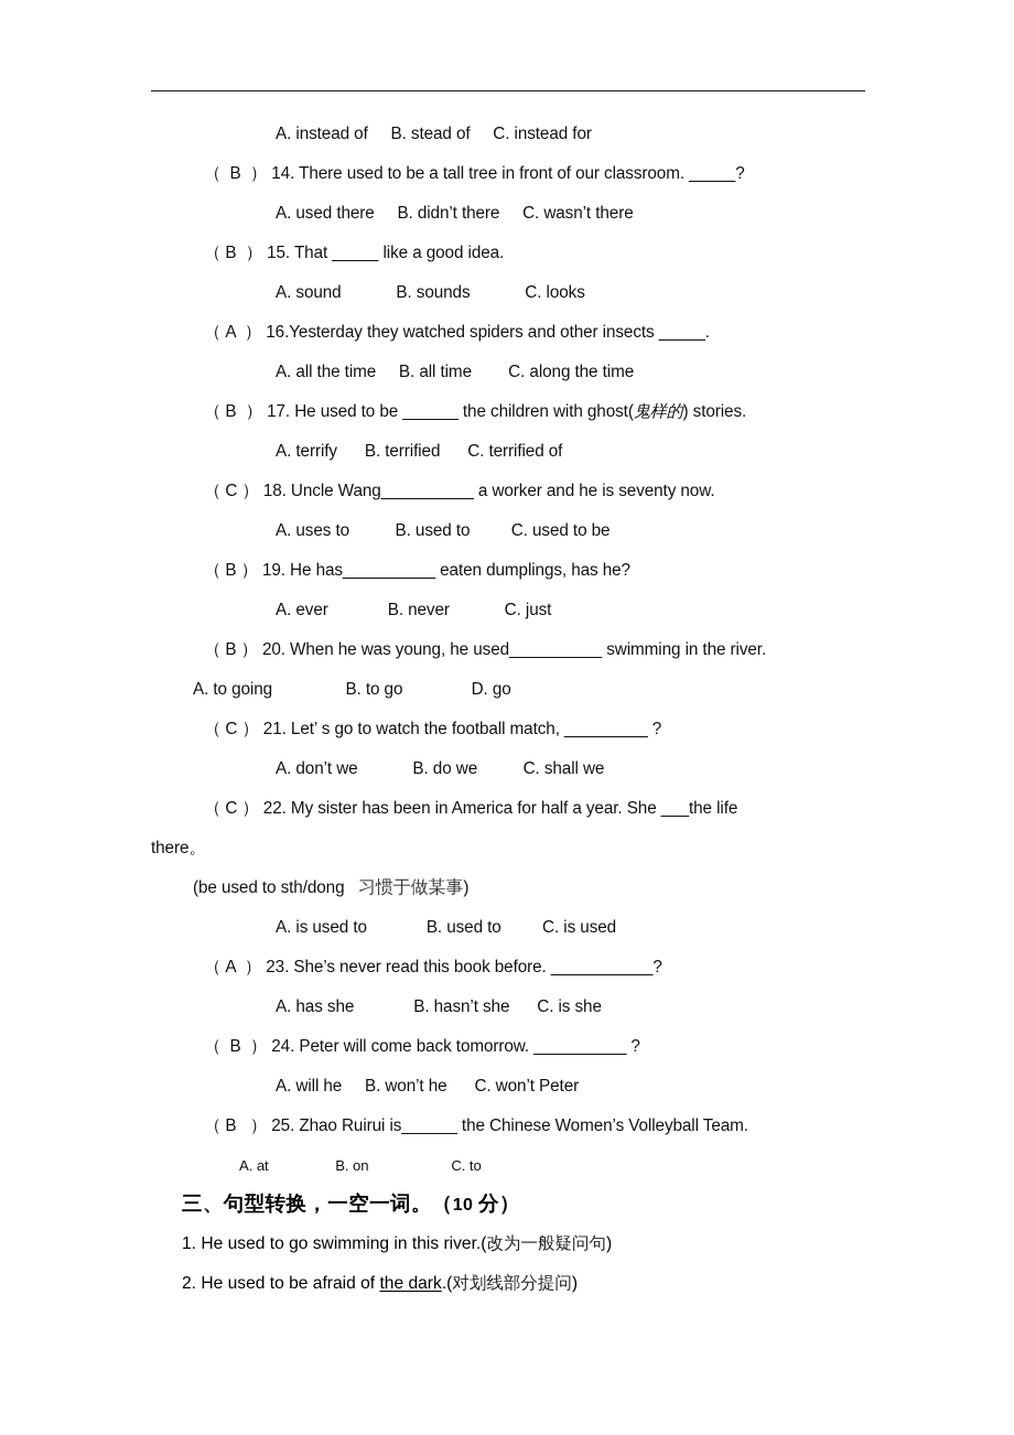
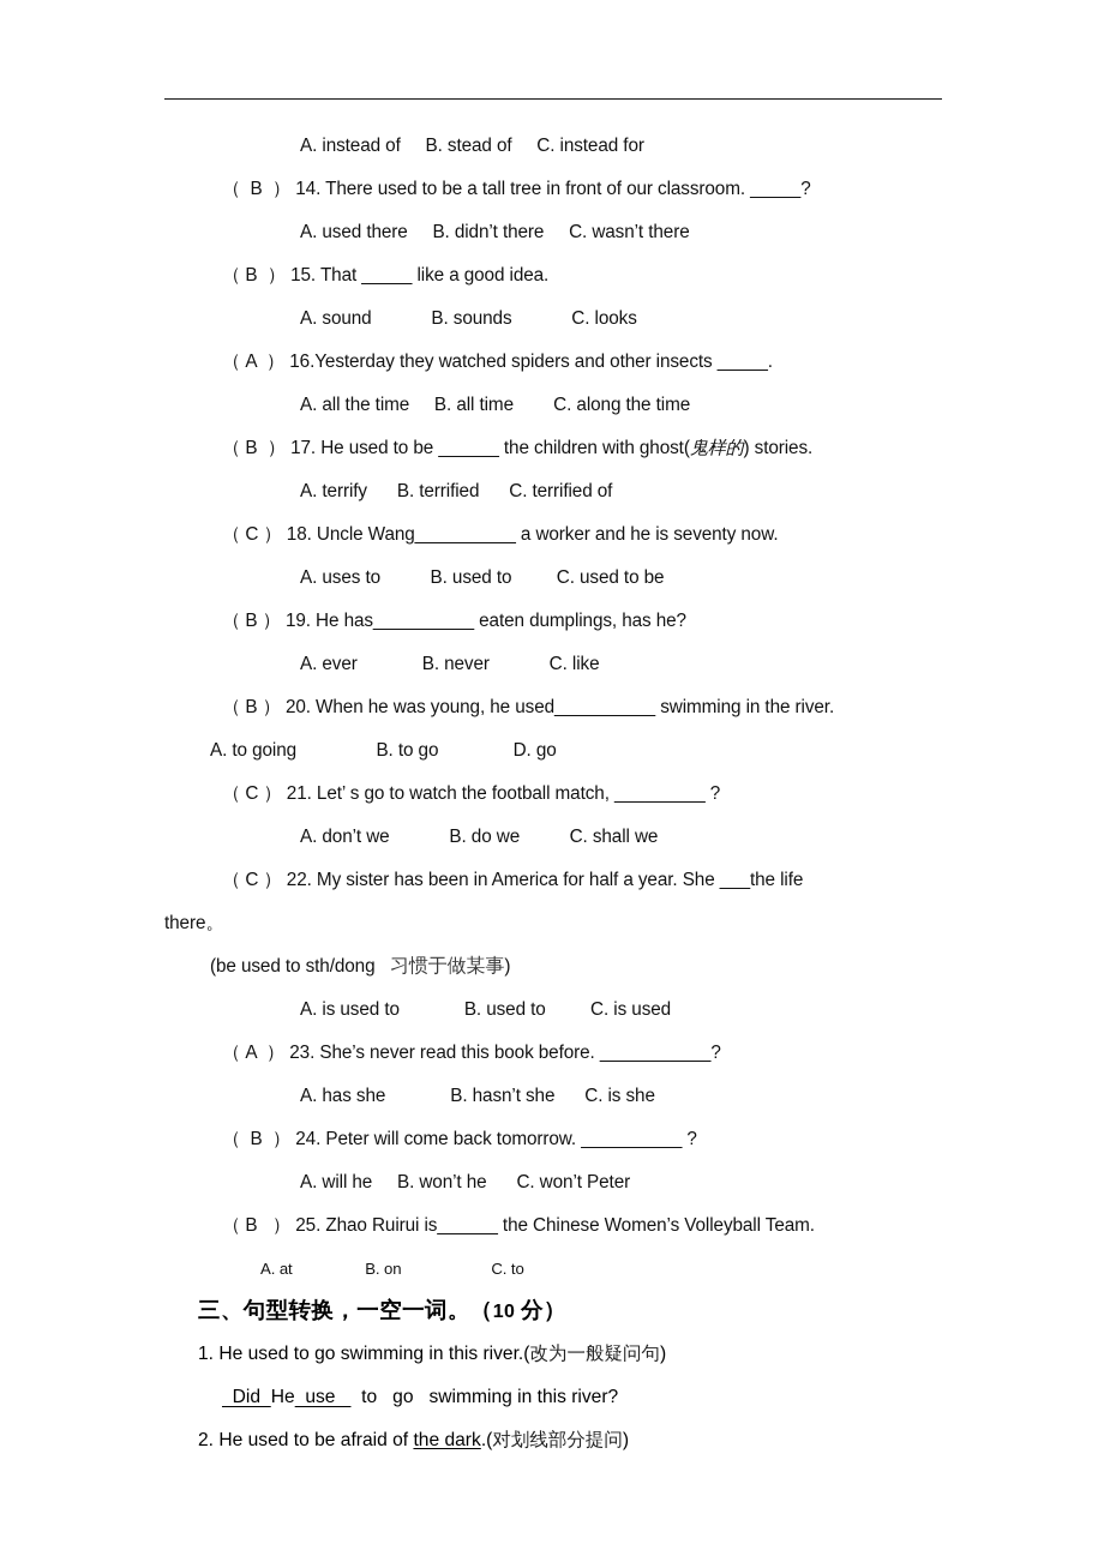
  A. instead of B. stead of C. instead for
  （ B ） 14. There used to be a tall tree in front of our classroom. _____?
  A. used there B. didn’t there C. wasn’t there
  （ B ） 15. That _____ like a good idea.
  A. sound B. sounds C. looks
  （ A ） 16.Yesterday they watched spiders and other insects _____.
  A. all the time B. all time C. along the time
  （ B ） 17. He used to be ______ the children with ghost(鬼样的) stories.
  A. terrify B. terrified C. terrified of
  （ C ） 18. Uncle Wang__________ a worker and he is seventy now.
  A. uses to B. used to C. used to be
  （ B ） 19. He has__________ eaten dumplings, has he?
- A. ever B. never C. just
+ A. ever B. never C. like
  （ B ） 20. When he was young, he used__________ swimming in the river.
  A. to going B. to go D. go
  （ C ） 21. Let’ s go to watch the football match, _________ ?
  A. don’t we B. do we C. shall we
  （ C ） 22. My sister has been in America for half a year. She ___the life
  there。
  (be used to sth/dong 习惯于做某事)
  A. is used to B. used to C. is used
  （ A ） 23. She’s never read this book before. ___________?
  A. has she B. hasn’t she C. is she
  （ B ） 24. Peter will come back tomorrow. __________ ?
  A. will he B. won’t he C. won’t Peter
  （ B ） 25. Zhao Ruirui is______ the Chinese Women’s Volleyball Team.
  A. at B. on C. to
  三、句型转换，一空一词。（10 分）
  1. He used to go swimming in this river.(改为一般疑问句)
+ Did He use to go swimming in this river?
  2. He used to be afraid of the dark.(对划线部分提问)
